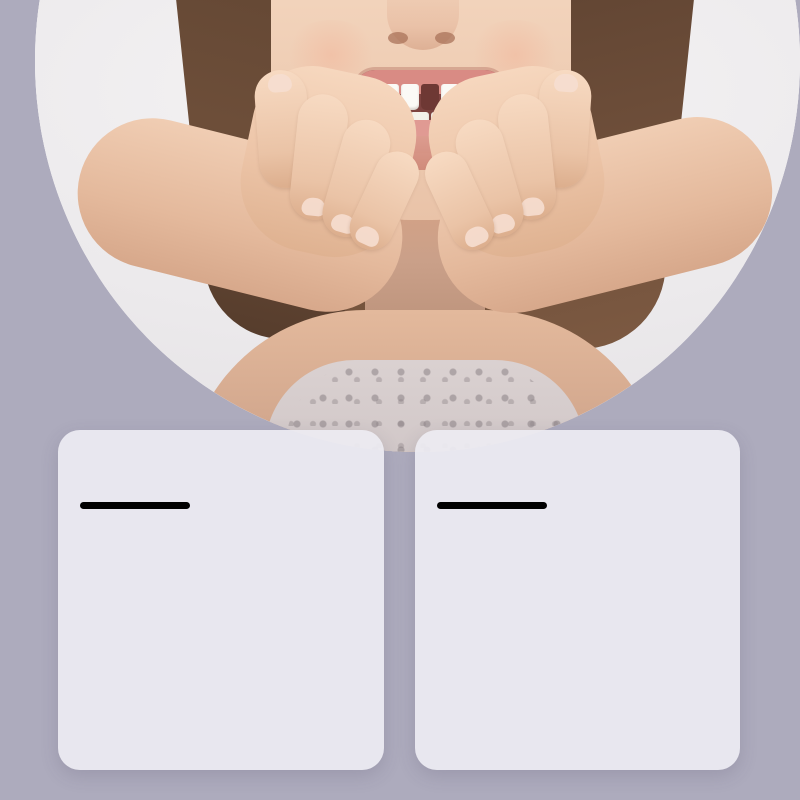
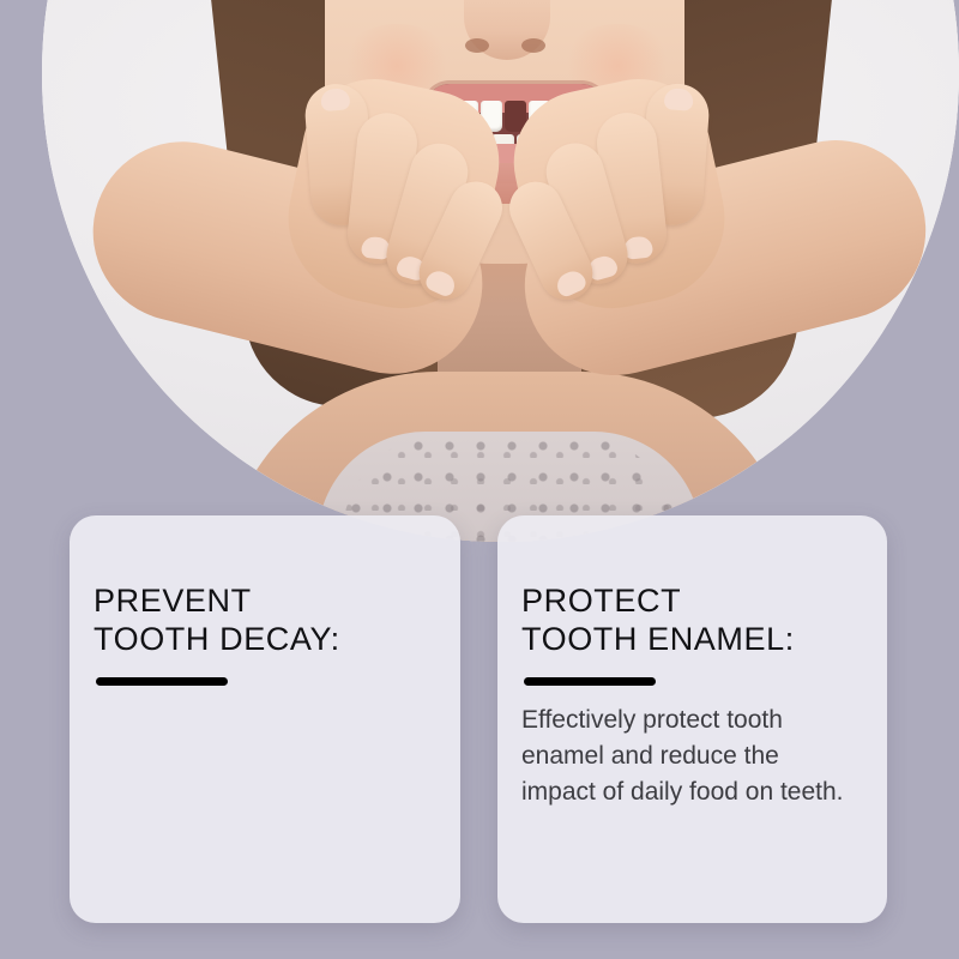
+ PREVENT
+ TOOTH DECAY:
+ PROTECT
+ TOOTH ENAMEL:
+ Effectively protect tooth enamel and reduce the impact of daily food on teeth.
